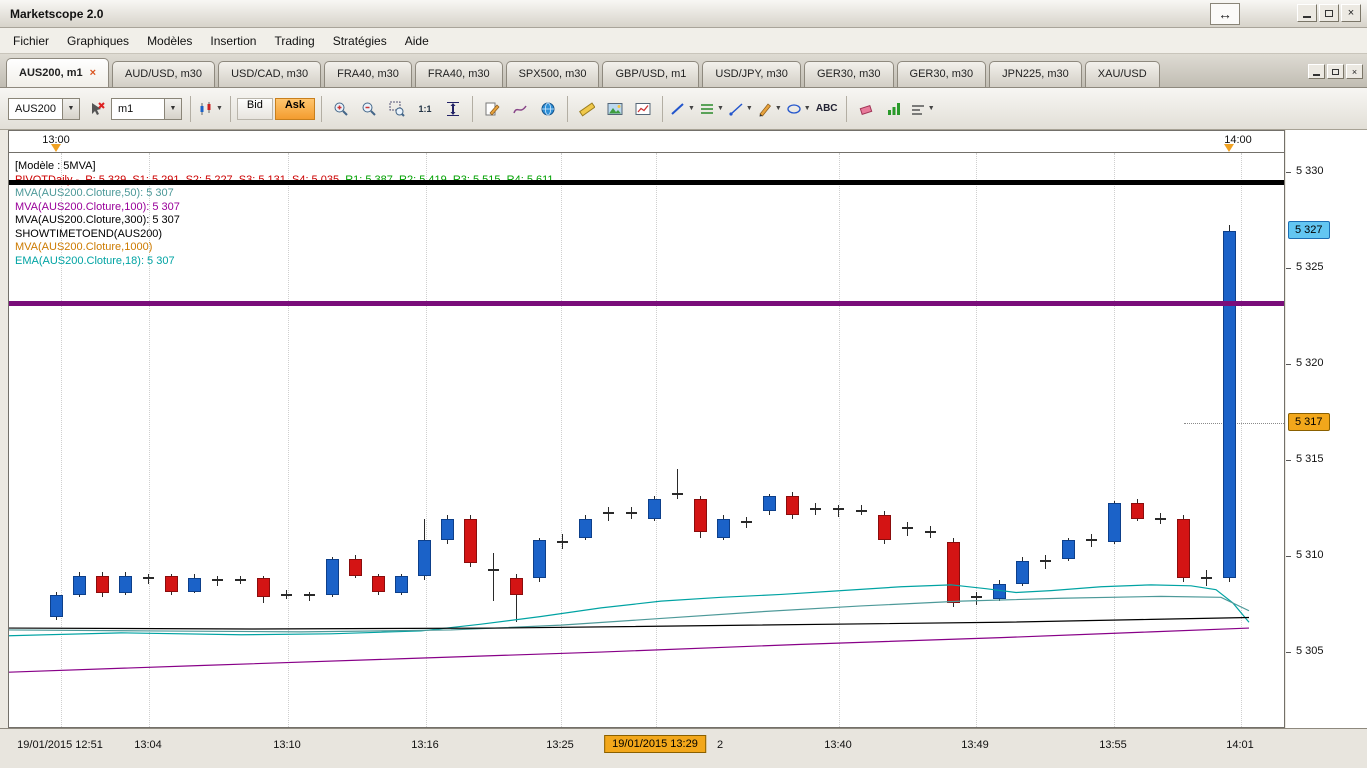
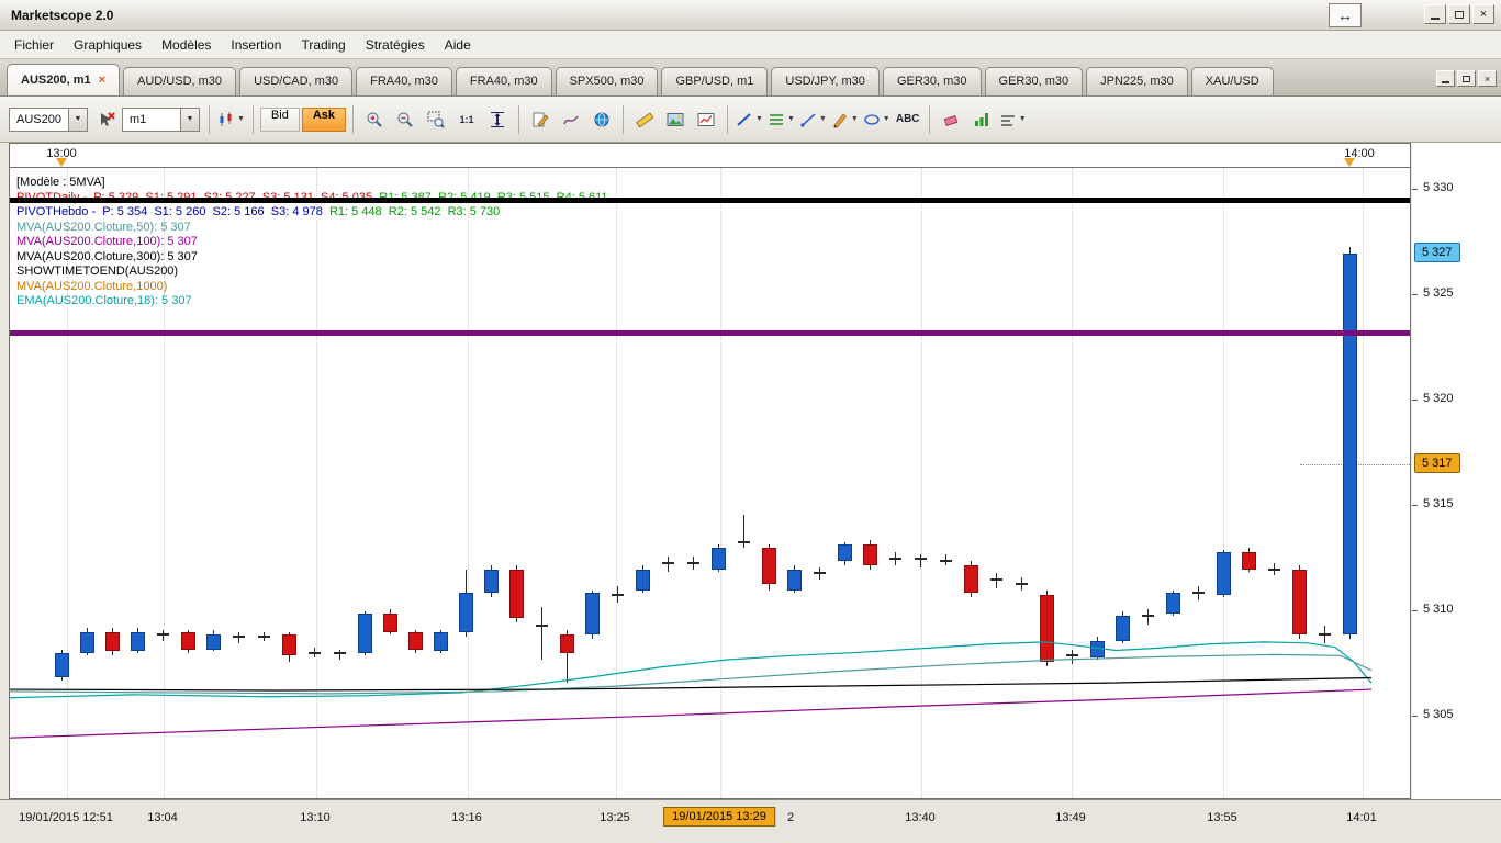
  Marketscope 2.0
  ↔
  ×
  Fichier
  Graphiques
  Modèles
  Insertion
  Trading
  Stratégies
  Aide
  AUS200, m1 ×
  AUD/USD, m30
  USD/CAD, m30
  FRA40, m30
  FRA40, m30
  SPX500, m30
  GBP/USD, m1
  USD/JPY, m30
  GER30, m30
  GER30, m30
  JPN225, m30
  XAU/USD
  ×
  AUS200
  m1
  Bid
  Ask
  1:1
  ABC
  13:00
  14:00
  [Modèle : 5MVA]
+ PIVOTHebdo - P: 5 354 S1: 5 260 S2: 5 166 S3: 4 978 R1: 5 448 R2: 5 542 R3: 5 730
  MVA(AUS200.Cloture,50): 5 307
  MVA(AUS200.Cloture,100): 5 307
  MVA(AUS200.Cloture,300): 5 307
  SHOWTIMETOEND(AUS200)
  MVA(AUS200.Cloture,1000)
  EMA(AUS200.Cloture,18): 5 307
  5 330
  5 325
  5 320
  5 315
  5 310
  5 305
  5 327
  5 317
  19/01/2015 12:51
  13:04
  13:10
  13:16
  13:25
  19/01/2015 13:29
  2
  13:40
  13:49
  13:55
  14:01
